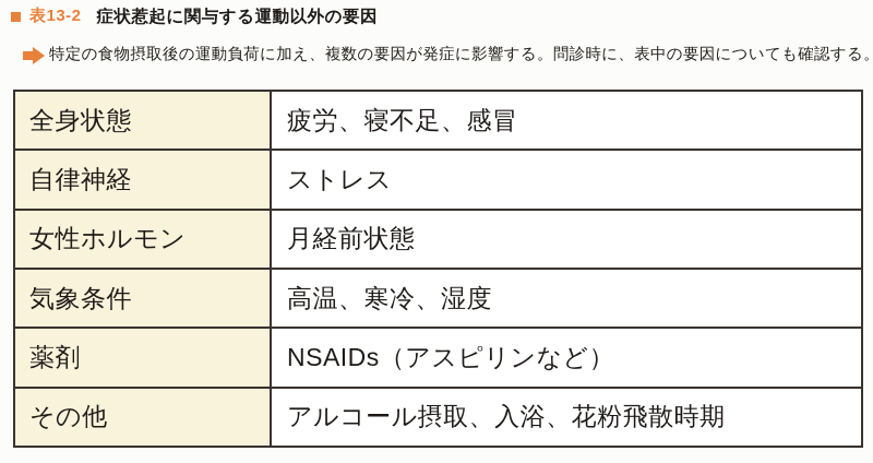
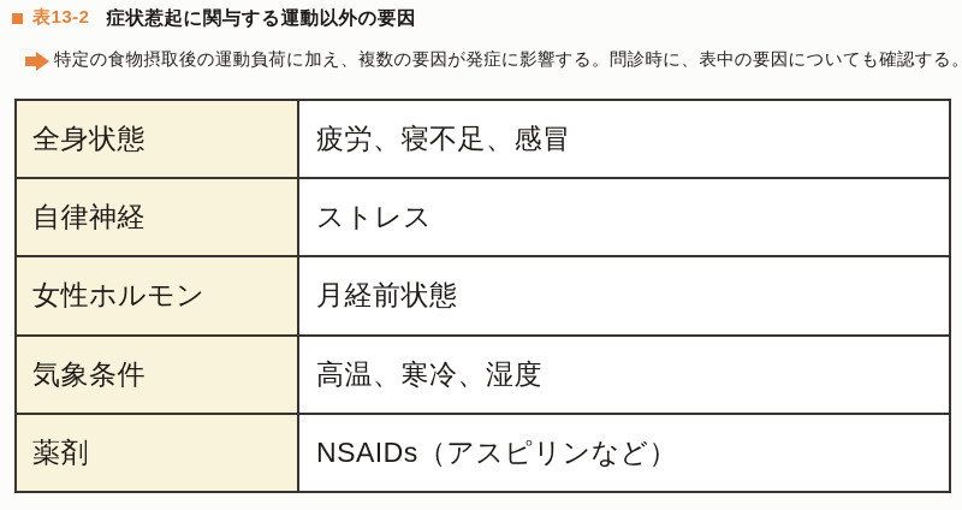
  表13-2
  症状惹起に関与する運動以外の要因
  特定の食物摂取後の運動負荷に加え、複数の要因が発症に影響する。問診時に、表中の要因についても確認する。
  全身状態	疲労、寝不足、感冒
  自律神経	ストレス
  女性ホルモン	月経前状態
  気象条件	高温、寒冷、湿度
  薬剤	NSAIDs（アスピリンなど）
- その他	アルコール摂取、入浴、花粉飛散時期
